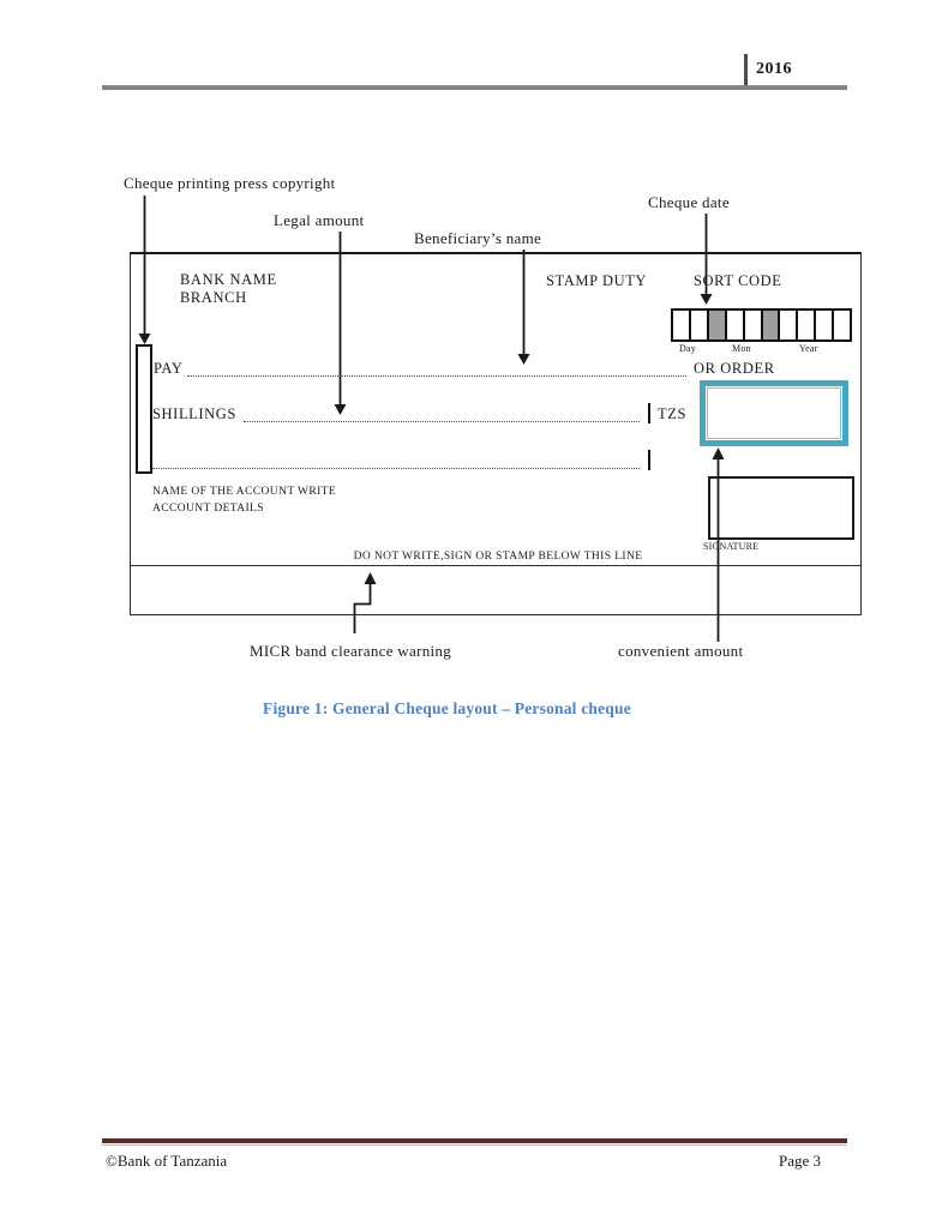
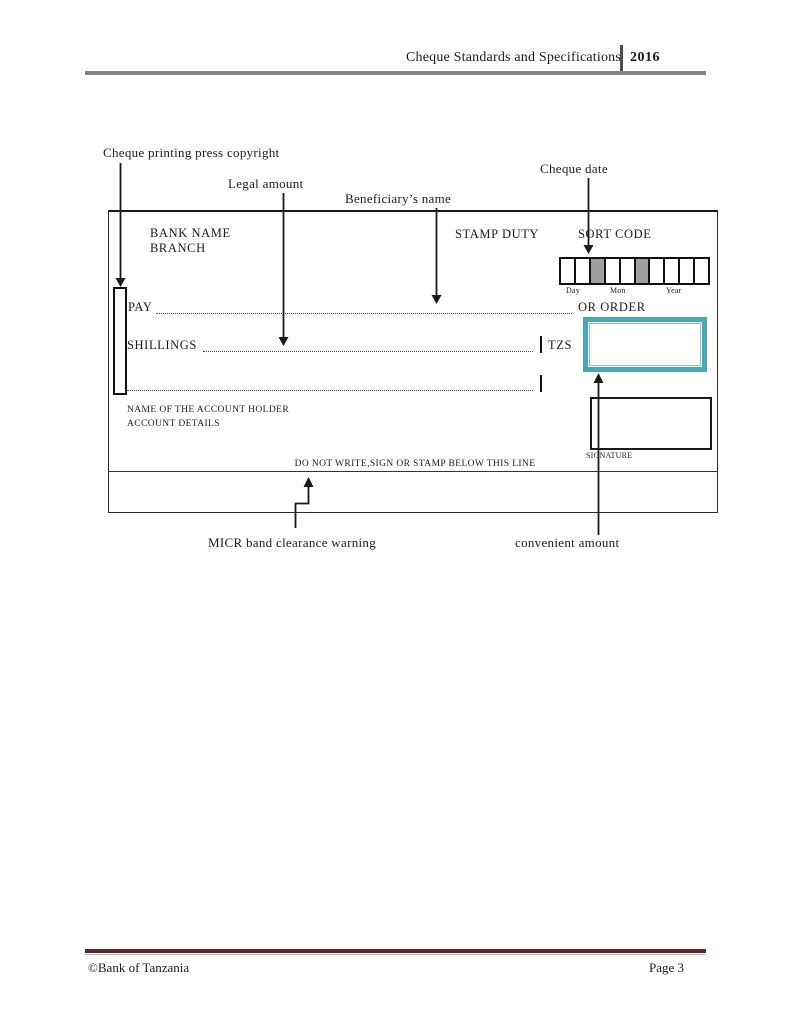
+ Cheque Standards and Specifications
  2016
  Cheque printing press copyright
  Legal amount
  Beneficiary’s name
  Cheque date
  BANK NAME
  BRANCH
  STAMP DUTY
  SORT CODE
  Day
  Mon
  Year
  PAY
  OR ORDER
  SHILLINGS
  TZS
- NAME OF THE ACCOUNT WRITE
+ NAME OF THE ACCOUNT HOLDER
  ACCOUNT DETAILS
  SIGNATURE
  DO NOT WRITE,SIGN OR STAMP BELOW THIS LINE
  MICR band clearance warning
  convenient amount
- Figure 1: General Cheque layout – Personal cheque
  ©Bank of Tanzania
  Page 3
